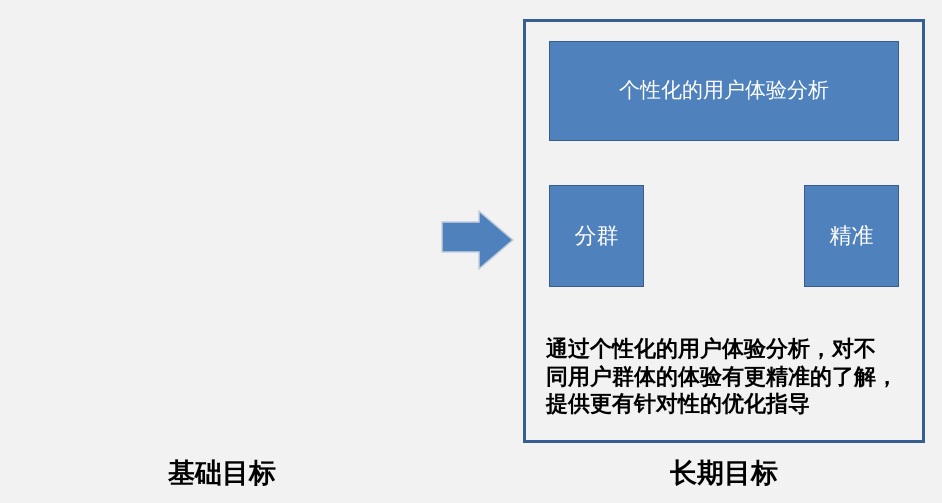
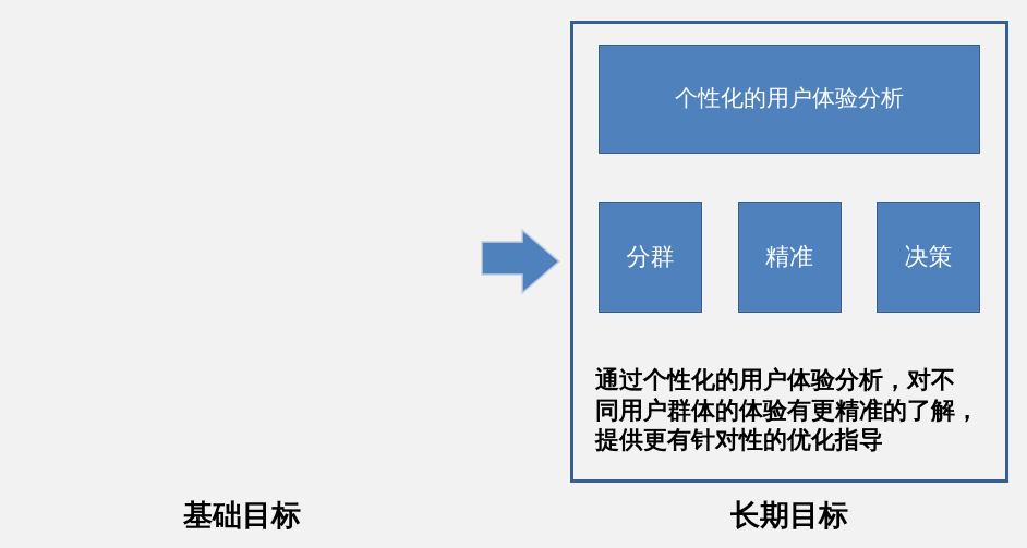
  个性化的用户体验分析
  分群
  精准
+ 决策
  通过个性化的用户体验分析，对不
  同用户群体的体验有更精准的了解，
  提供更有针对性的优化指导
  基础目标
  长期目标
